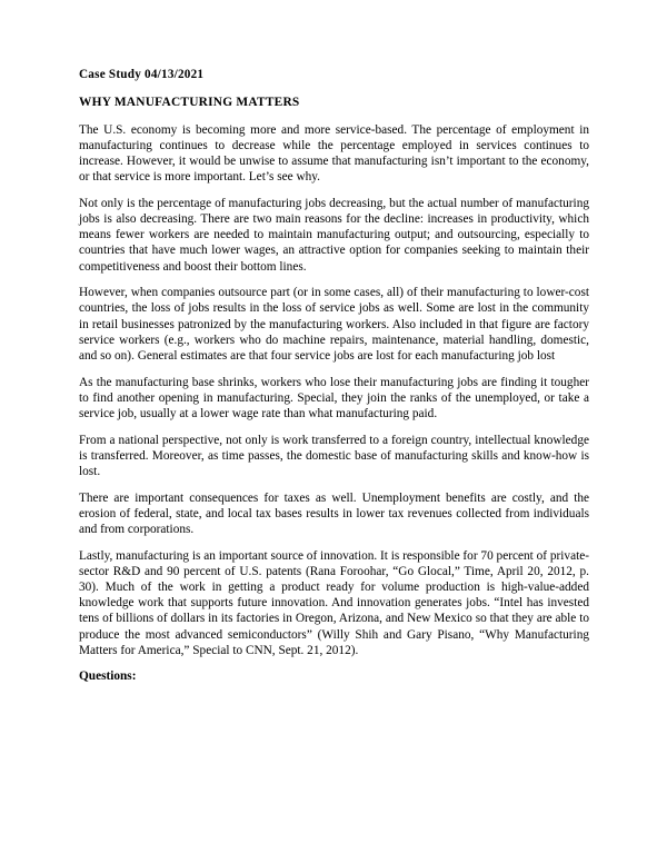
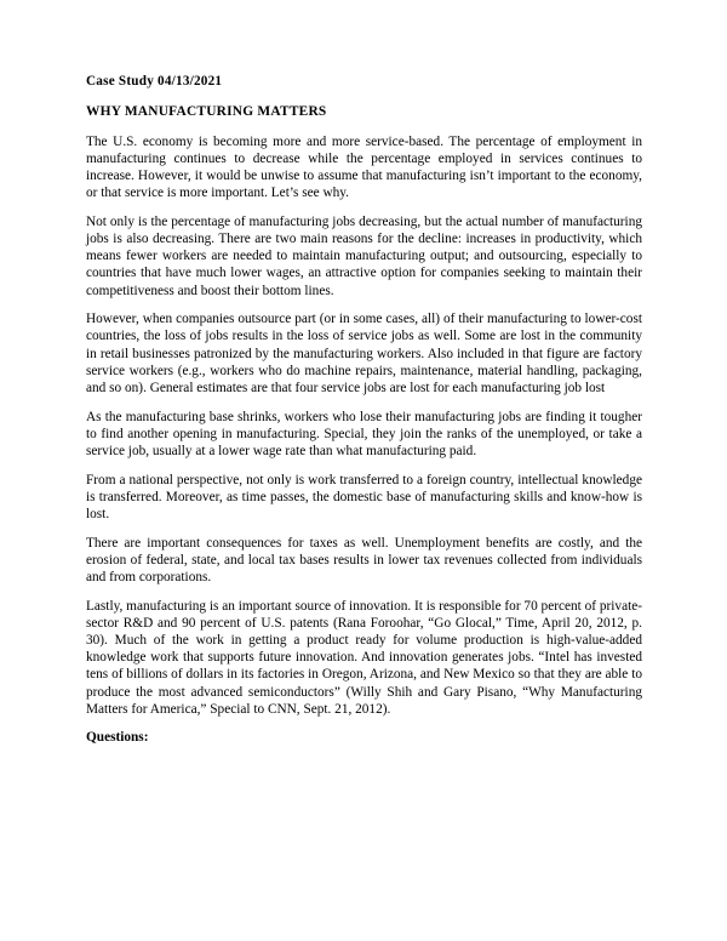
  Case Study 04/13/2021
  WHY MANUFACTURING MATTERS
  The U.S. economy is becoming more and more service-based. The percentage of employment in manufacturing continues to decrease while the percentage employed in services continues to increase. However, it would be unwise to assume that manufacturing isn’t important to the economy, or that service is more important. Let’s see why.
  Not only is the percentage of manufacturing jobs decreasing, but the actual number of manufacturing jobs is also decreasing. There are two main reasons for the decline: increases in productivity, which means fewer workers are needed to maintain manufacturing output; and outsourcing, especially to countries that have much lower wages, an attractive option for companies seeking to maintain their competitiveness and boost their bottom lines.
- However, when companies outsource part (or in some cases, all) of their manufacturing to lower-cost countries, the loss of jobs results in the loss of service jobs as well. Some are lost in the community in retail businesses patronized by the manufacturing workers. Also included in that figure are factory service workers (e.g., workers who do machine repairs, maintenance, material handling, domestic, and so on). General estimates are that four service jobs are lost for each manufacturing job lost
+ However, when companies outsource part (or in some cases, all) of their manufacturing to lower-cost countries, the loss of jobs results in the loss of service jobs as well. Some are lost in the community in retail businesses patronized by the manufacturing workers. Also included in that figure are factory service workers (e.g., workers who do machine repairs, maintenance, material handling, packaging, and so on). General estimates are that four service jobs are lost for each manufacturing job lost
  As the manufacturing base shrinks, workers who lose their manufacturing jobs are finding it tougher to find another opening in manufacturing. Special, they join the ranks of the unemployed, or take a service job, usually at a lower wage rate than what manufacturing paid.
  From a national perspective, not only is work transferred to a foreign country, intellectual knowledge is transferred. Moreover, as time passes, the domestic base of manufacturing skills and know-how is lost.
  There are important consequences for taxes as well. Unemployment benefits are costly, and the erosion of federal, state, and local tax bases results in lower tax revenues collected from individuals and from corporations.
  Lastly, manufacturing is an important source of innovation. It is responsible for 70 percent of private-sector R&D and 90 percent of U.S. patents (Rana Foroohar, “Go Glocal,” Time, April 20, 2012, p. 30). Much of the work in getting a product ready for volume production is high-value-added knowledge work that supports future innovation. And innovation generates jobs. “Intel has invested tens of billions of dollars in its factories in Oregon, Arizona, and New Mexico so that they are able to produce the most advanced semiconductors” (Willy Shih and Gary Pisano, “Why Manufacturing Matters for America,” Special to CNN, Sept. 21, 2012).
  Questions:
